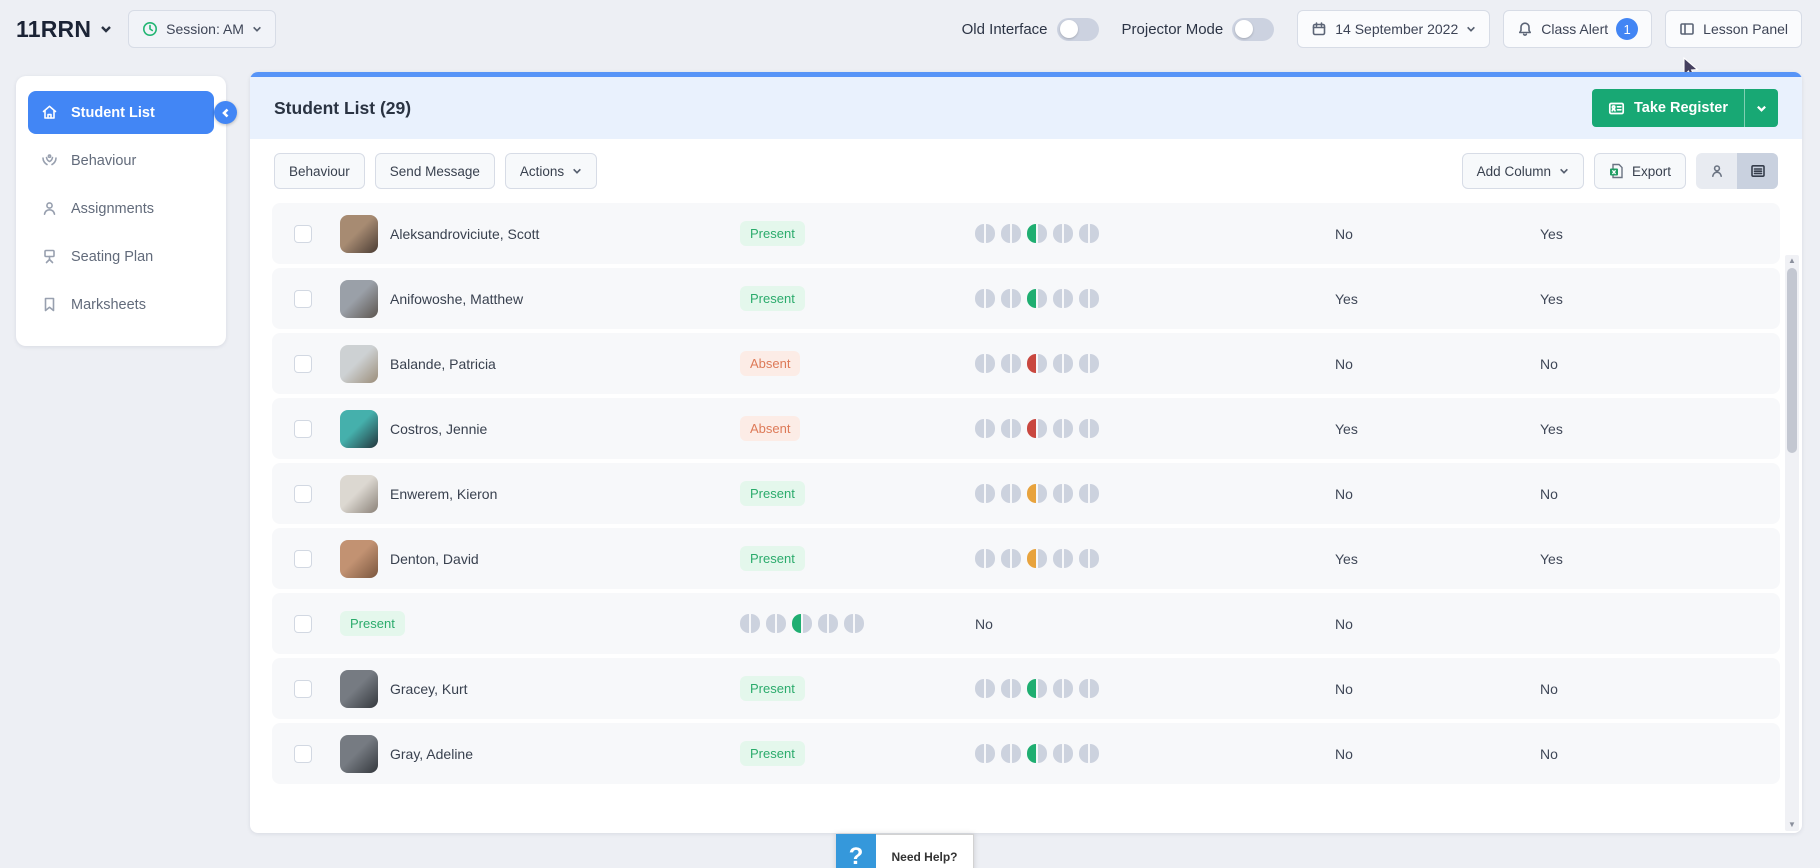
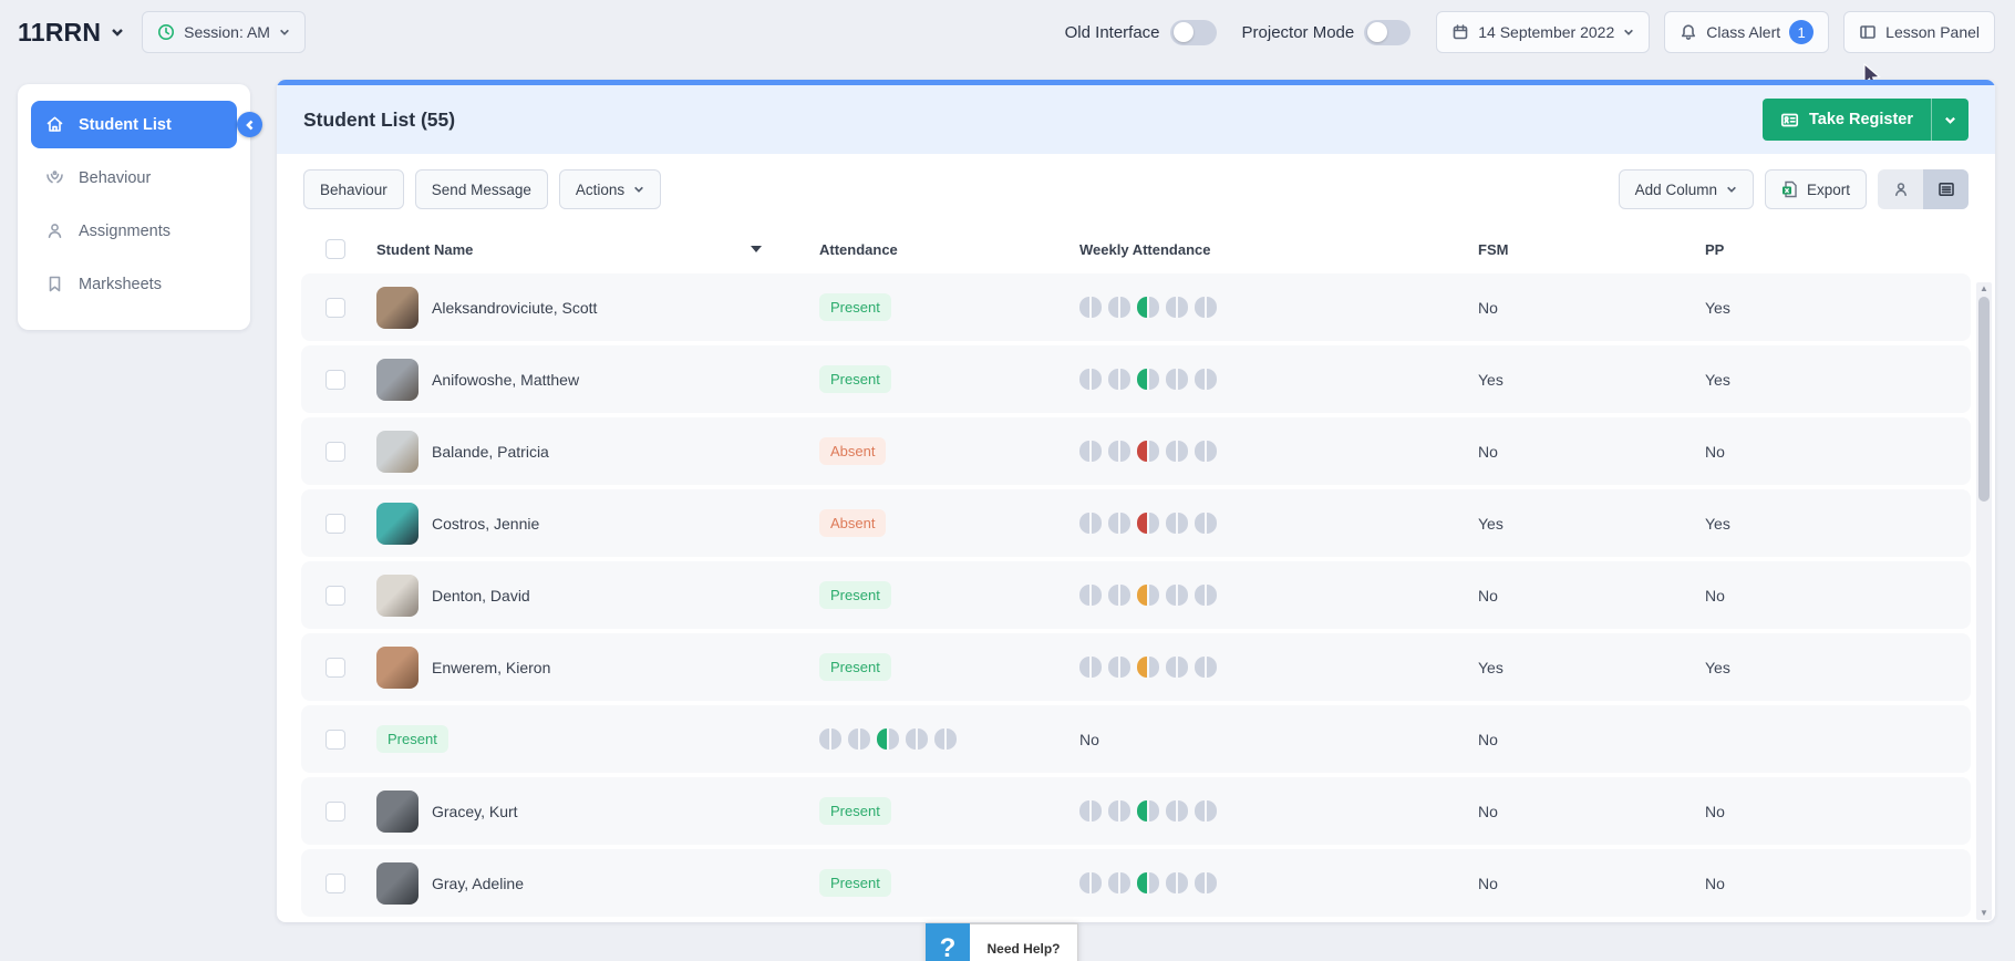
  11RRN
  Session: AM
  Old Interface
  Projector Mode
  14 September 2022
  Class Alert
  1
  Lesson Panel
  Student List
  Behaviour
  Assignments
- Seating Plan
  Marksheets
- Student List (29)
+ Student List (55)
  Take Register
  Behaviour
  Send Message
  Actions
  Add Column
  Export
+ Student Name
+ Attendance
+ Weekly Attendance
+ FSM
+ PP
  Aleksandroviciute, Scott
  Present
  No
  Yes
  Anifowoshe, Matthew
  Present
  Yes
  Yes
  Balande, Patricia
  Absent
  No
  No
  Costros, Jennie
  Absent
  Yes
  Yes
- Enwerem, Kieron
+ Denton, David
  Present
  No
  No
- Denton, David
+ Enwerem, Kieron
  Present
  Yes
  Yes
  Present
  No
  No
  Gracey, Kurt
  Present
  No
  No
  Gray, Adeline
  Present
  No
  No
  ▲
  ▼
  ?
  Need Help?
